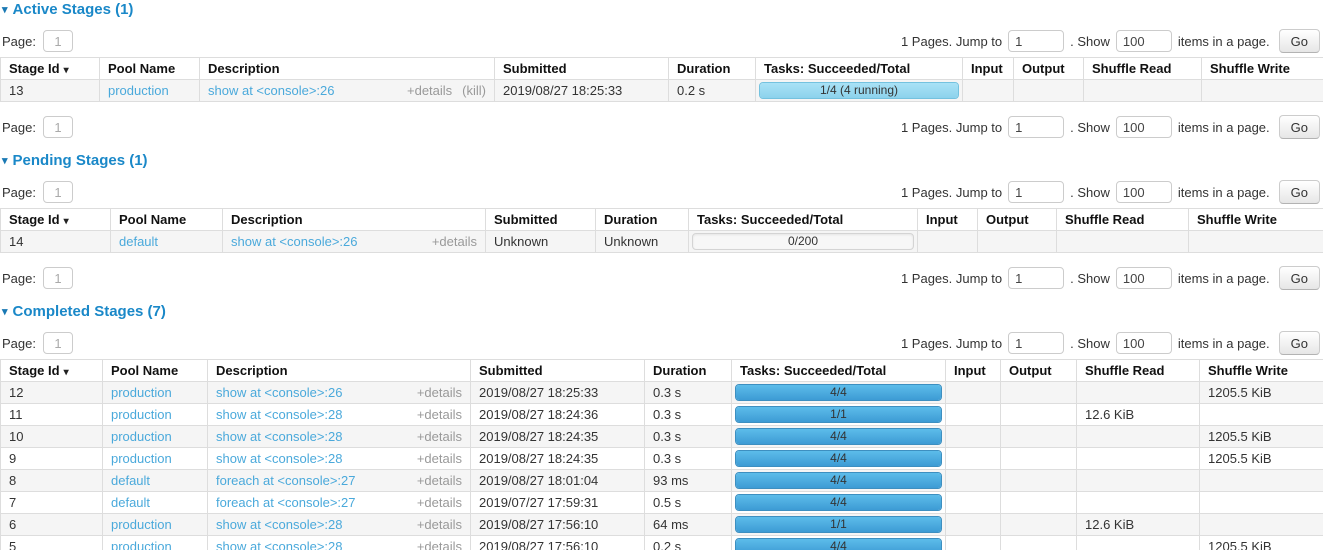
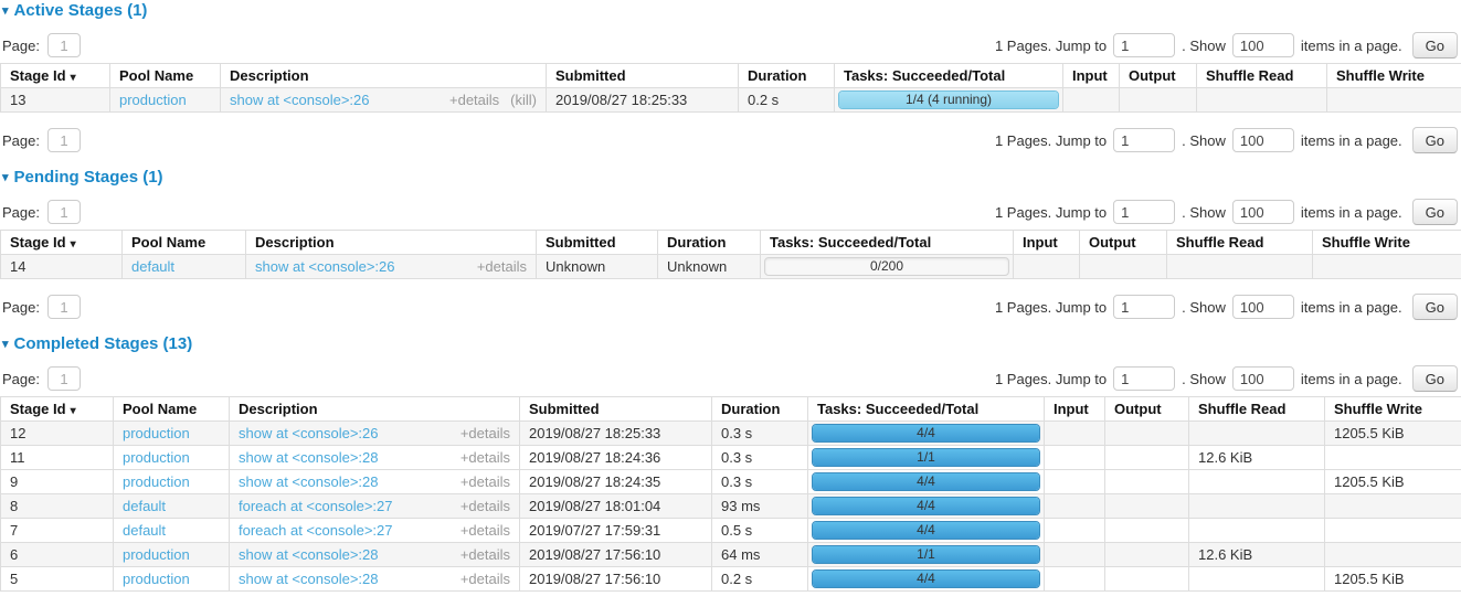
  ▾
  Active Stages (1)
  Page:
  1
  1 Pages. Jump to
  1
  . Show
  100
  items in a page.
  Go
  Stage Id ▾	Pool Name	Description	Submitted	Duration	Tasks: Succeeded/Total	Input	Output	Shuffle Read	Shuffle Write
  13	production	show at <console>:26 +details (kill)	2019/08/27 18:25:33	0.2 s	1/4 (4 running)
  Page:
  1
  1 Pages. Jump to
  1
  . Show
  100
  items in a page.
  Go
  ▾
  Pending Stages (1)
  Page:
  1
  1 Pages. Jump to
  1
  . Show
  100
  items in a page.
  Go
  Stage Id ▾	Pool Name	Description	Submitted	Duration	Tasks: Succeeded/Total	Input	Output	Shuffle Read	Shuffle Write
  14	default	show at <console>:26 +details	Unknown	Unknown	0/200
  Page:
  1
  1 Pages. Jump to
  1
  . Show
  100
  items in a page.
  Go
  ▾
- Completed Stages (7)
+ Completed Stages (13)
  Page:
  1
  1 Pages. Jump to
  1
  . Show
  100
  items in a page.
  Go
  Stage Id ▾	Pool Name	Description	Submitted	Duration	Tasks: Succeeded/Total	Input	Output	Shuffle Read	Shuffle Write
  12	production	show at <console>:26 +details	2019/08/27 18:25:33	0.3 s	4/4				1205.5 KiB
  11	production	show at <console>:28 +details	2019/08/27 18:24:36	0.3 s	1/1			12.6 KiB
- 10	production	show at <console>:28 +details	2019/08/27 18:24:35	0.3 s	4/4				1205.5 KiB
  9	production	show at <console>:28 +details	2019/08/27 18:24:35	0.3 s	4/4				1205.5 KiB
  8	default	foreach at <console>:27 +details	2019/08/27 18:01:04	93 ms	4/4
  7	default	foreach at <console>:27 +details	2019/07/27 17:59:31	0.5 s	4/4
  6	production	show at <console>:28 +details	2019/08/27 17:56:10	64 ms	1/1			12.6 KiB
  5	production	show at <console>:28 +details	2019/08/27 17:56:10	0.2 s	4/4				1205.5 KiB
